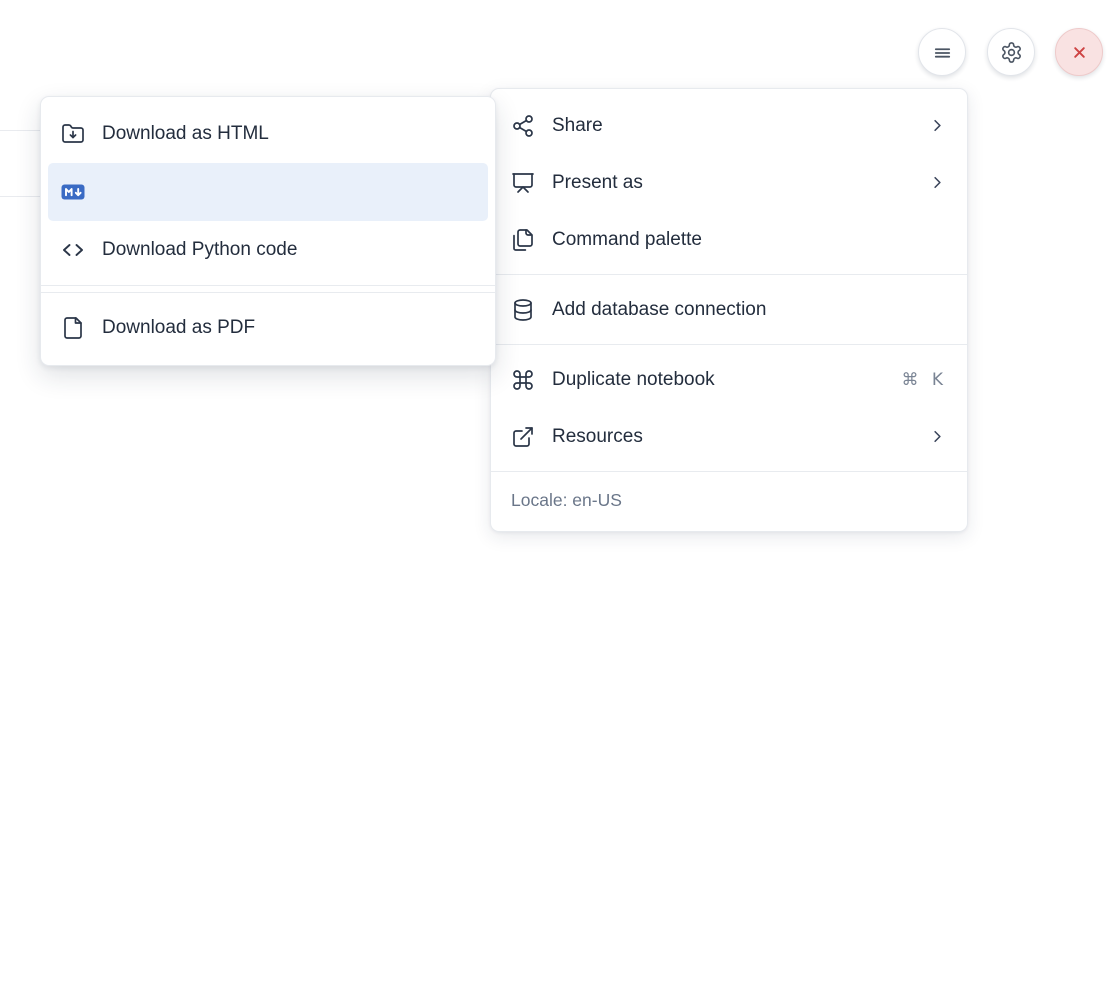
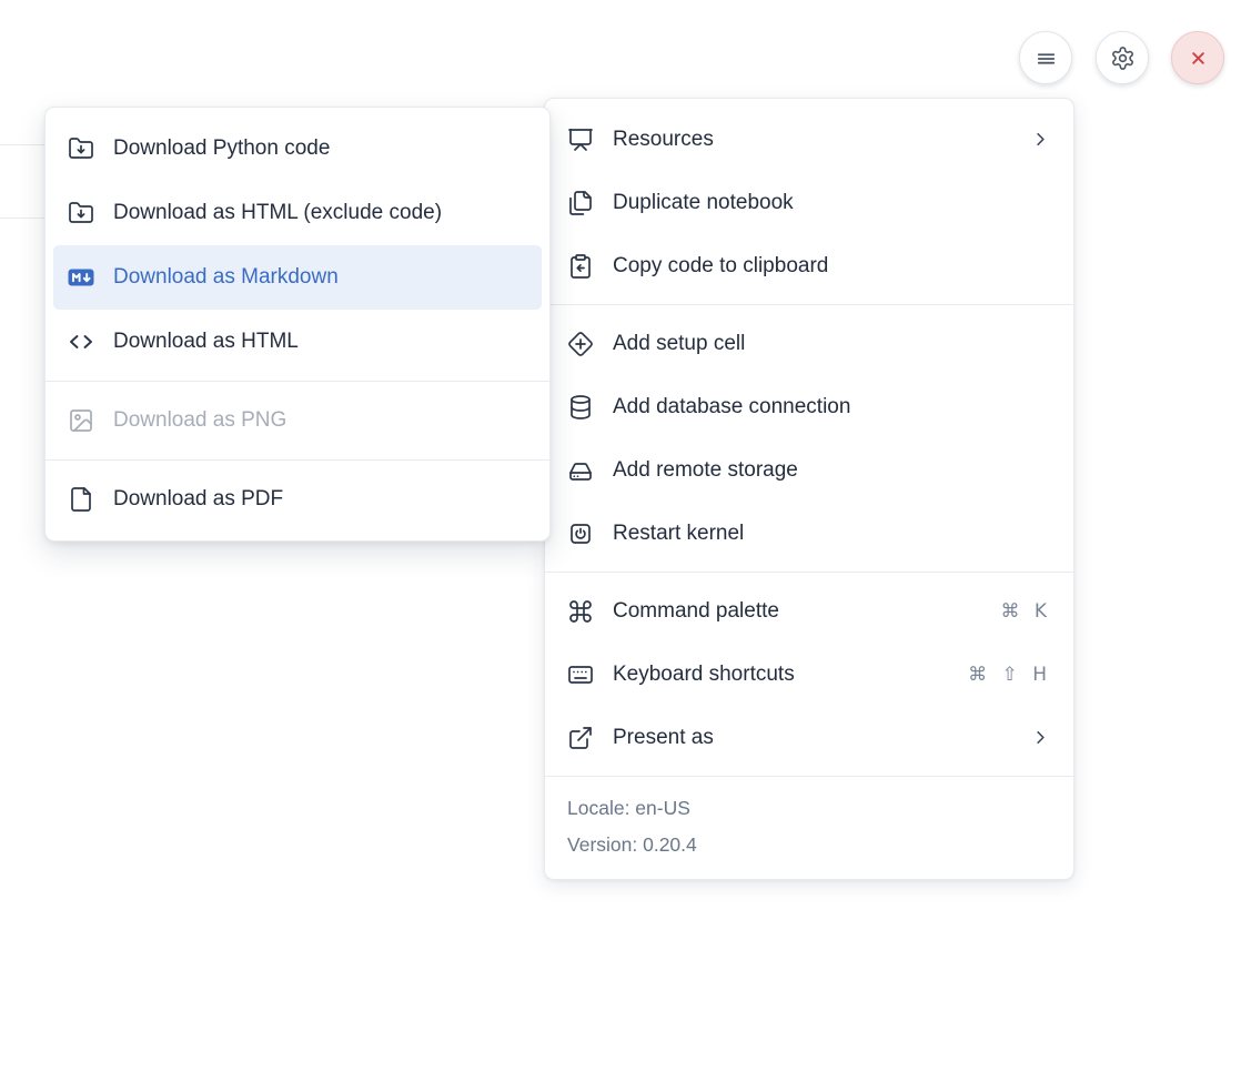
- Share
- Present as
+ Resources
- Command palette
+ Duplicate notebook
+ Copy code to clipboard
+ Add setup cell
  Add database connection
+ Add remote storage
+ Restart kernel
- Duplicate notebook
+ Command palette
  ⌘ K
+ Keyboard shortcuts
+ ⌘ ⇧ H
- Resources
+ Present as
  Locale: en-US
+ Version: 0.20.4
- Download as HTML
+ Download Python code
+ Download as HTML (exclude code)
+ Download as Markdown
- Download Python code
+ Download as HTML
+ Download as PNG
  Download as PDF
